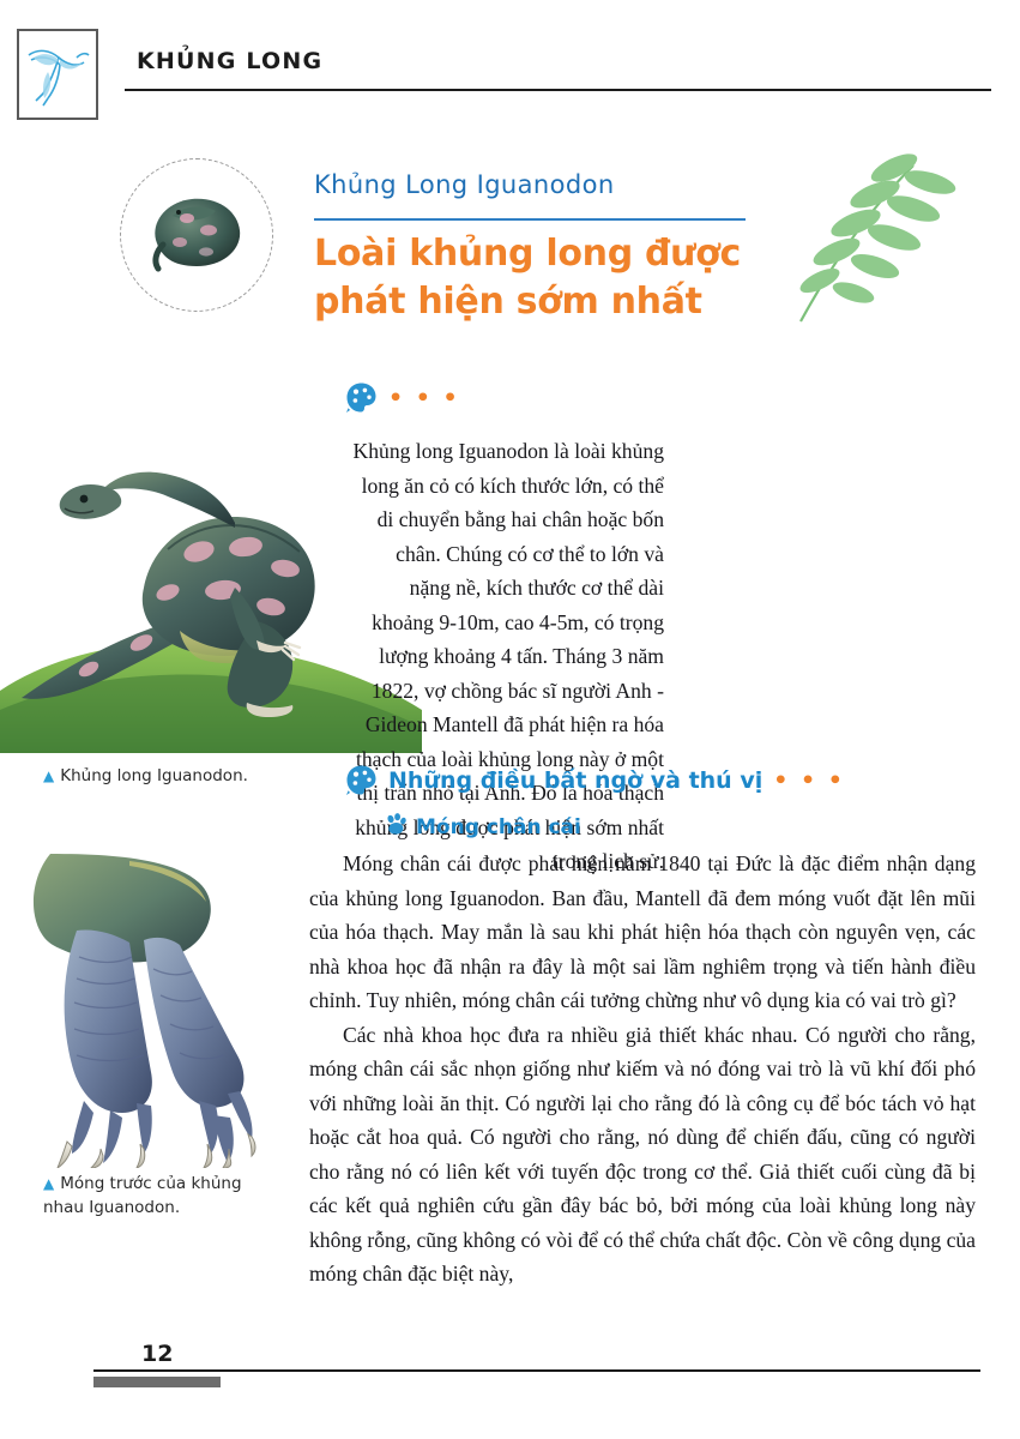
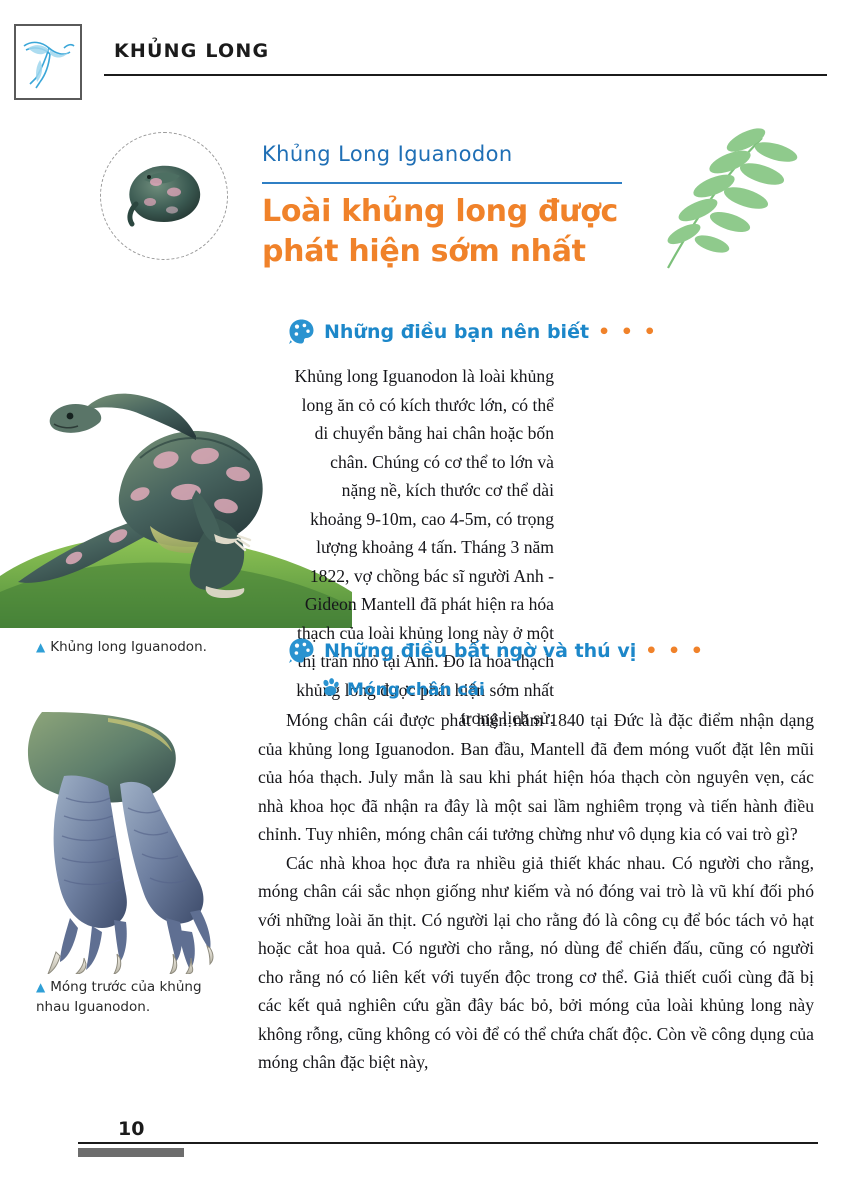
  KHỦNG LONG
  Khủng Long Iguanodon
  Loài khủng long được phát hiện sớm nhất
+ Những điều bạn nên biết
  • • •
  Khủng long Iguanodon là loài khủng long ăn cỏ có kích thước lớn, có thể di chuyển bằng hai chân hoặc bốn chân. Chúng có cơ thể to lớn và nặng nề, kích thước cơ thể dài khoảng 9-10m, cao 4-5m, có trọng lượng khoảng 4 tấn. Tháng 3 năm 1822, vợ chồng bác sĩ người Anh - Gideon Mantell đã phát hiện ra hóa thạch của loài khủng long này ở một hị trấn nhỏ tại Anh. Đó là hóa thạch khủ long được phát hiện sớm nhất trong lịch sử.
  ▲ Khủng long Iguanodon.
  Những điều bất ngờ và thú vị
  • • •
  Móng chân cái
  ▲ Móng trước của khủng nhau Iguanodon.
- Móng chân cái được phát hiện năm 1840 tại Đức là đặc điểm nhận dạng của khủng long Iguanodon. Ban đầu, Mantell đã đem móng vuốt đặt lên mũi của hóa thạch. May mắn là sau khi phát hiện hóa thạch còn nguyên vẹn, các nhà khoa học đã nhận ra đây là một sai lầm nghiêm trọng và tiến hành điều chỉnh. Tuy nhiên, móng chân cái tưởng chừng như vô dụng kia có vai trò gì?
+ Móng chân cái được phát hiện năm 1840 tại Đức là đặc điểm nhận dạng của khủng long Iguanodon. Ban đầu, Mantell đã đem móng vuốt đặt lên mũi của hóa thạch. July mắn là sau khi phát hiện hóa thạch còn nguyên vẹn, các nhà khoa học đã nhận ra đây là một sai lầm nghiêm trọng và tiến hành điều chỉnh. Tuy nhiên, móng chân cái tưởng chừng như vô dụng kia có vai trò gì?
  Các nhà khoa học đưa ra nhiều giả thiết khác nhau. Có người cho rằng, móng chân cái sắc nhọn giống như kiếm và nó đóng vai trò là vũ khí đối phó với những loài ăn thịt. Có người lại cho rằng đó là công cụ để bóc tách vỏ hạt hoặc cắt hoa quả. Có người cho rằng, nó dùng để chiến đấu, cũng có người cho rằng nó có liên kết với tuyến độc trong cơ thể. Giả thiết cuối cùng đã bị các kết quả nghiên cứu gần đây bác bỏ, bởi móng của loài khủng long này không rỗng, cũng không có vòi để có thể chứa chất độc. Còn về công dụng của móng chân đặc biệt này,
- 12
+ 10
